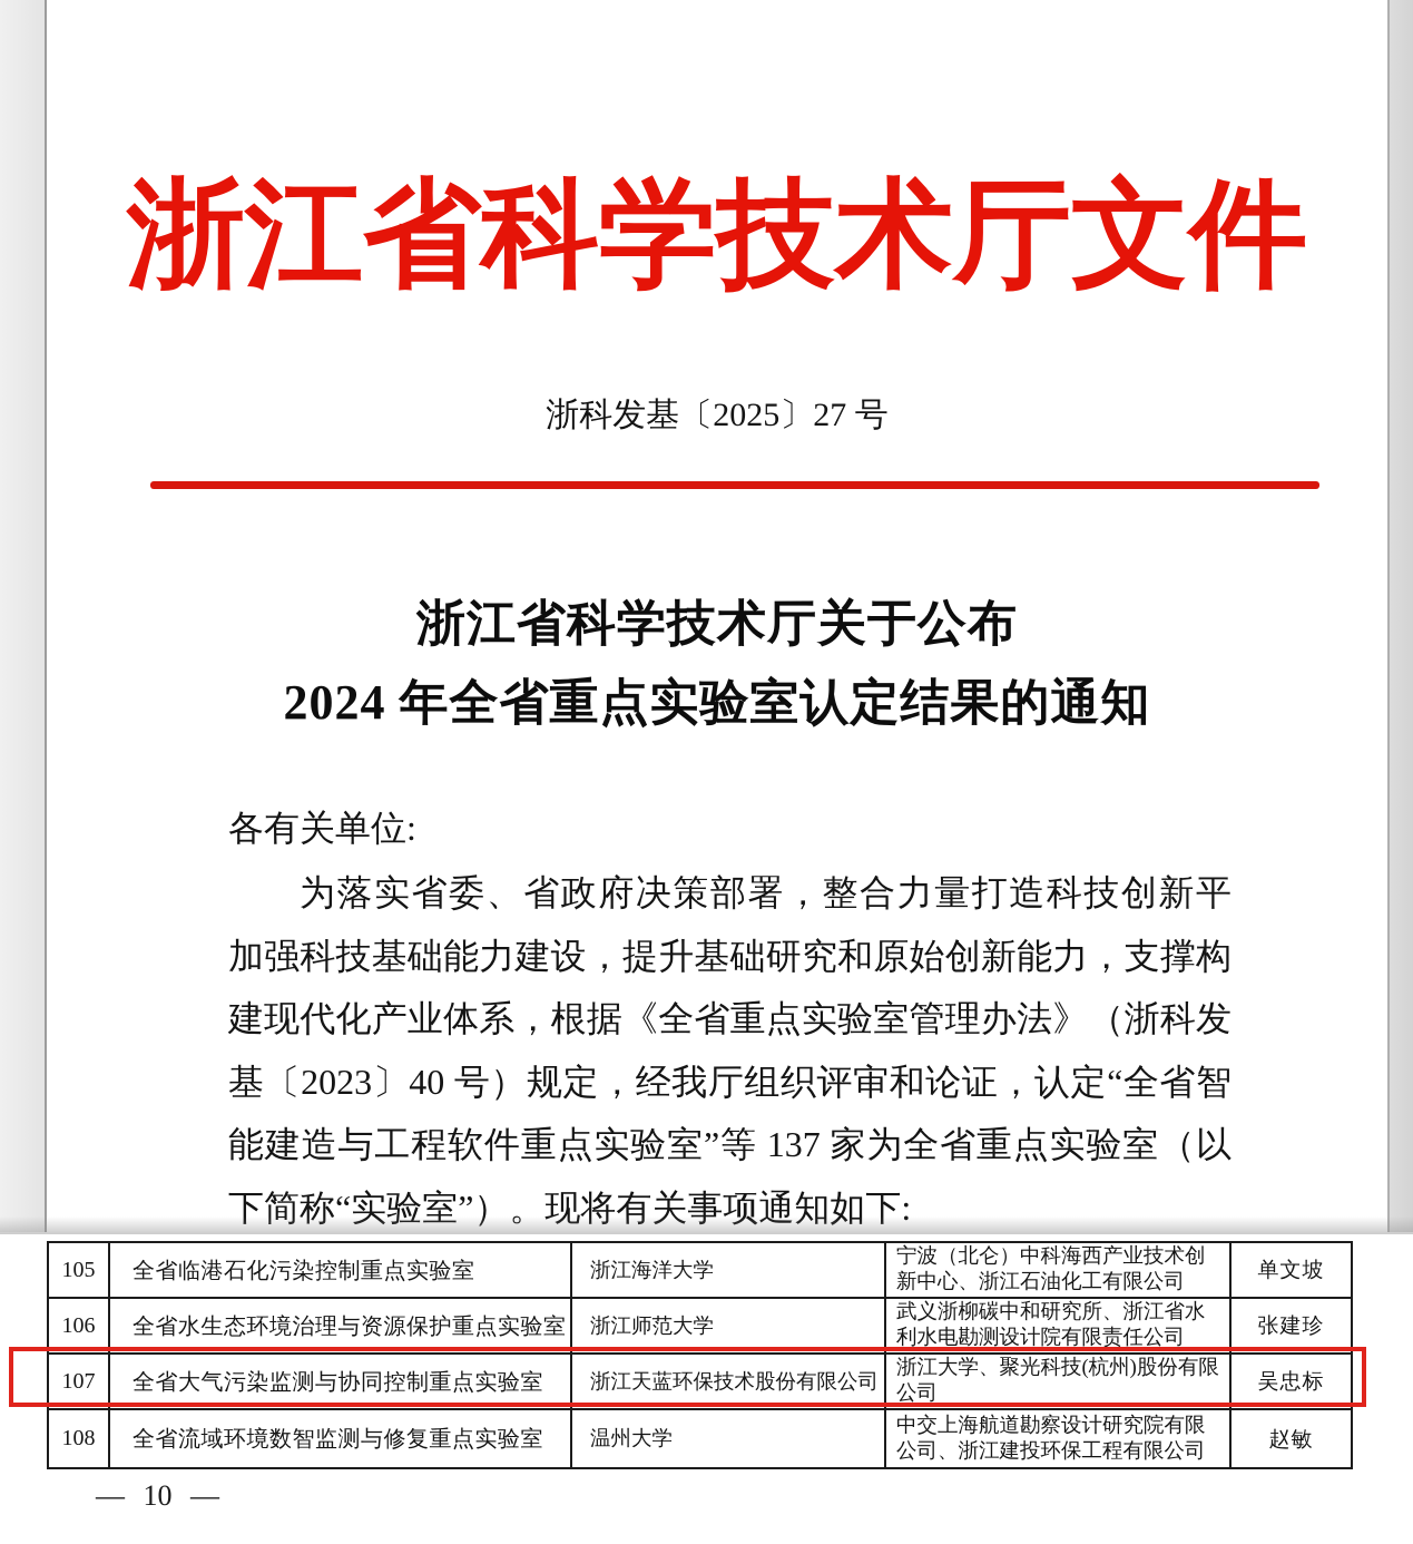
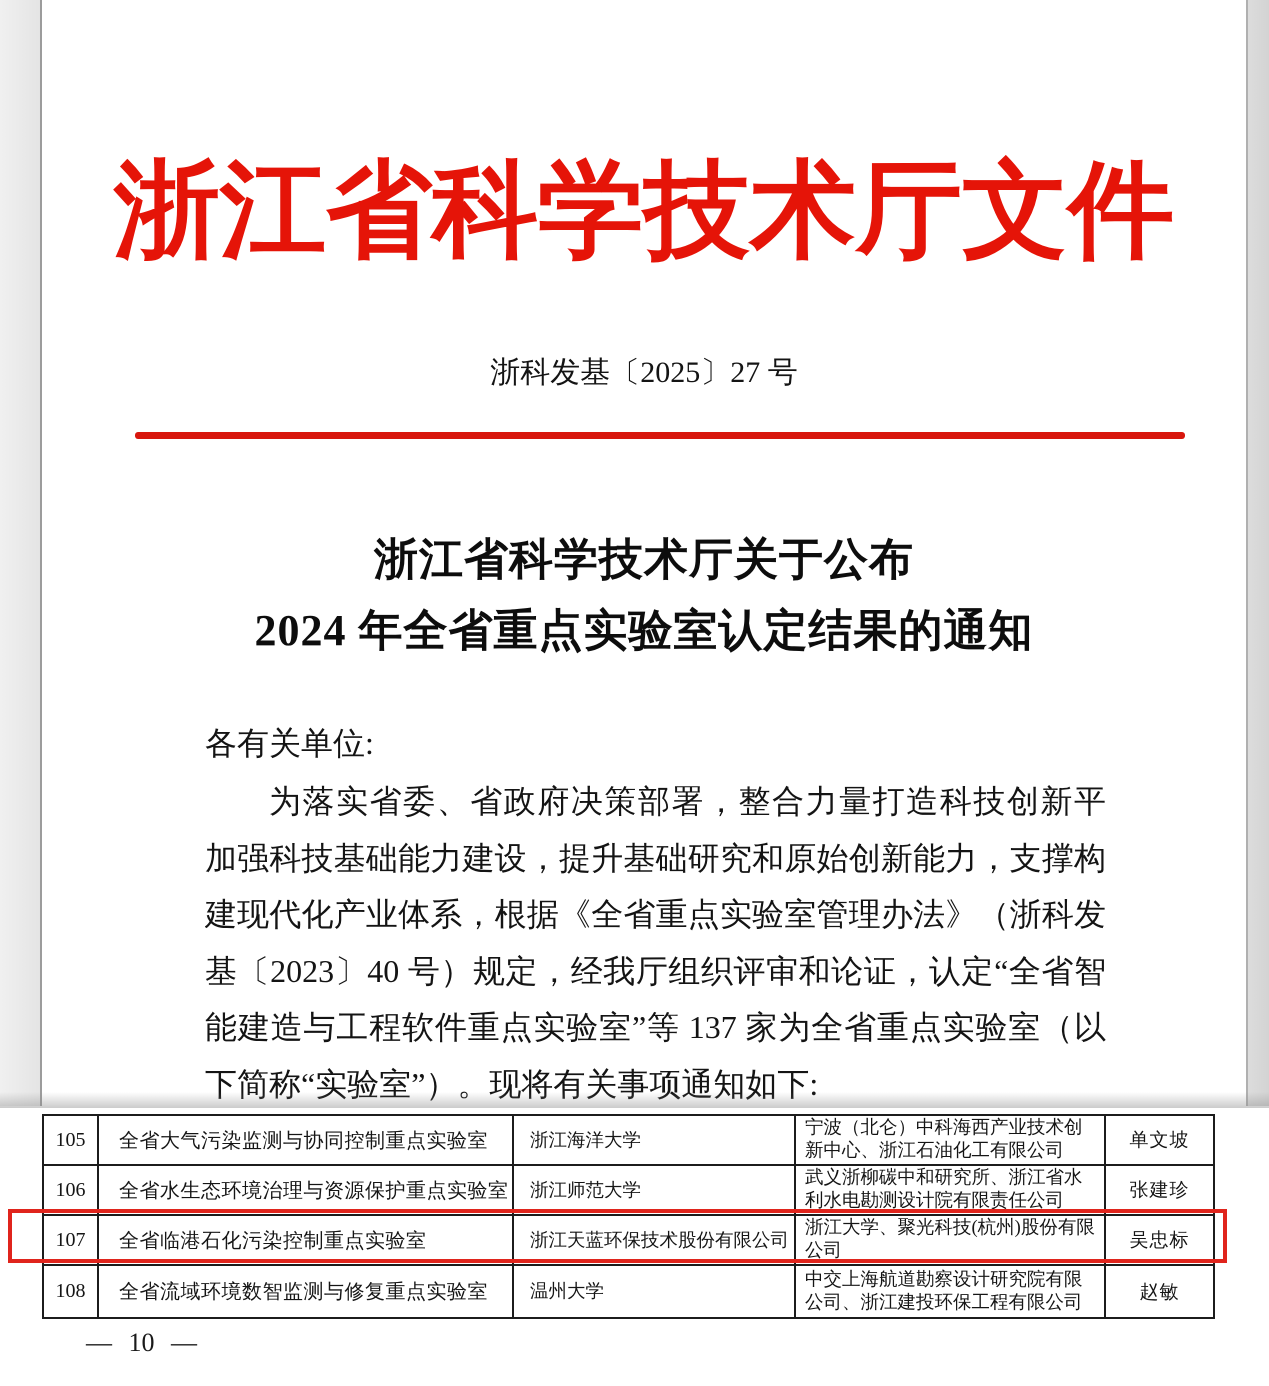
  浙江省科学技术厅文件
  浙科发基〔2025〕27 号
  浙江省科学技术厅关于公布
  2024 年全省重点实验室认定结果的通知
  各有关单位:
  为落实省委、省政府决策部署，整合力量打造科技创新平
  加强科技基础能力建设，提升基础研究和原始创新能力，支撑构
  建现代化产业体系，根据《全省重点实验室管理办法》（浙科发
  基〔2023〕40 号）规定，经我厅组织评审和论证，认定“全省智
  能建造与工程软件重点实验室”等 137 家为全省重点实验室（以
  下简称“实验室”）。现将有关事项通知如下:
- 105	全省临港石化污染控制重点实验室	浙江海洋大学	宁波（北仑）中科海西产业技术创新中心、浙江石油化工有限公司	单文坡
+ 105	全省大气污染监测与协同控制重点实验室	浙江海洋大学	宁波（北仑）中科海西产业技术创新中心、浙江石油化工有限公司	单文坡
  106	全省水生态环境治理与资源保护重点实验室	浙江师范大学	武义浙柳碳中和研究所、浙江省水利水电勘测设计院有限责任公司	张建珍
- 107	全省大气污染监测与协同控制重点实验室	浙江天蓝环保技术股份有限公司	浙江大学、聚光科技(杭州)股份有限公司	吴忠标
+ 107	全省临港石化污染控制重点实验室	浙江天蓝环保技术股份有限公司	浙江大学、聚光科技(杭州)股份有限公司	吴忠标
  108	全省流域环境数智监测与修复重点实验室	温州大学	中交上海航道勘察设计研究院有限公司、浙江建投环保工程有限公司	赵敏
  — 10 —
